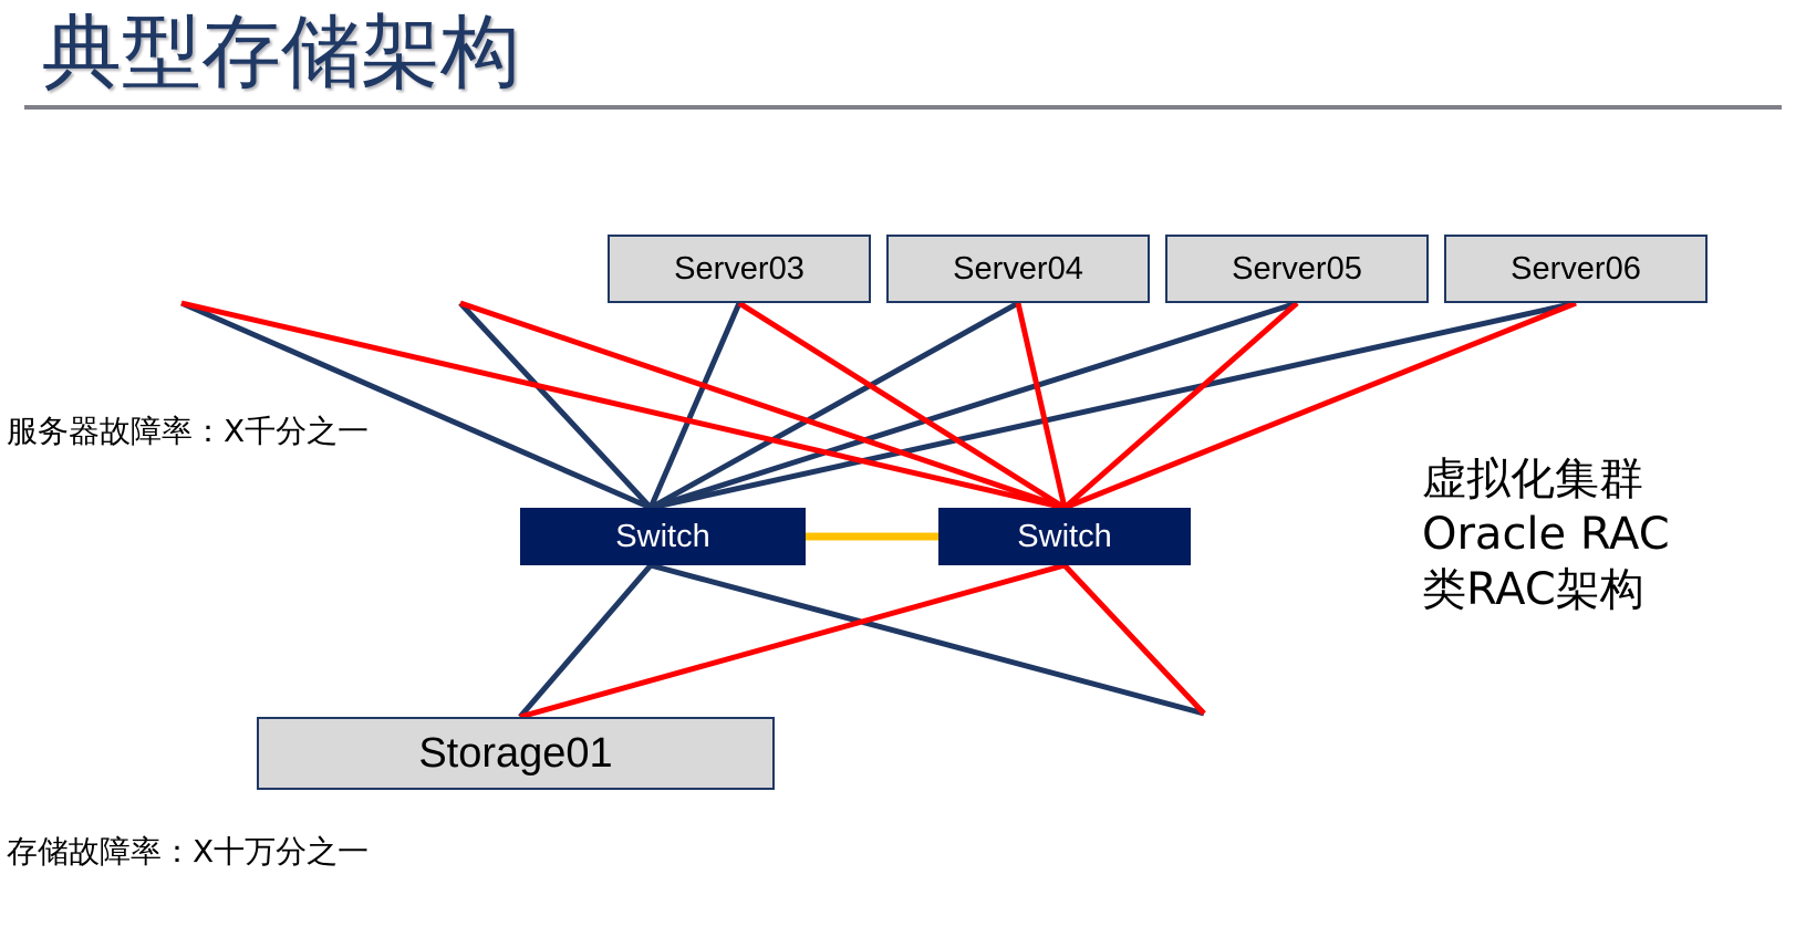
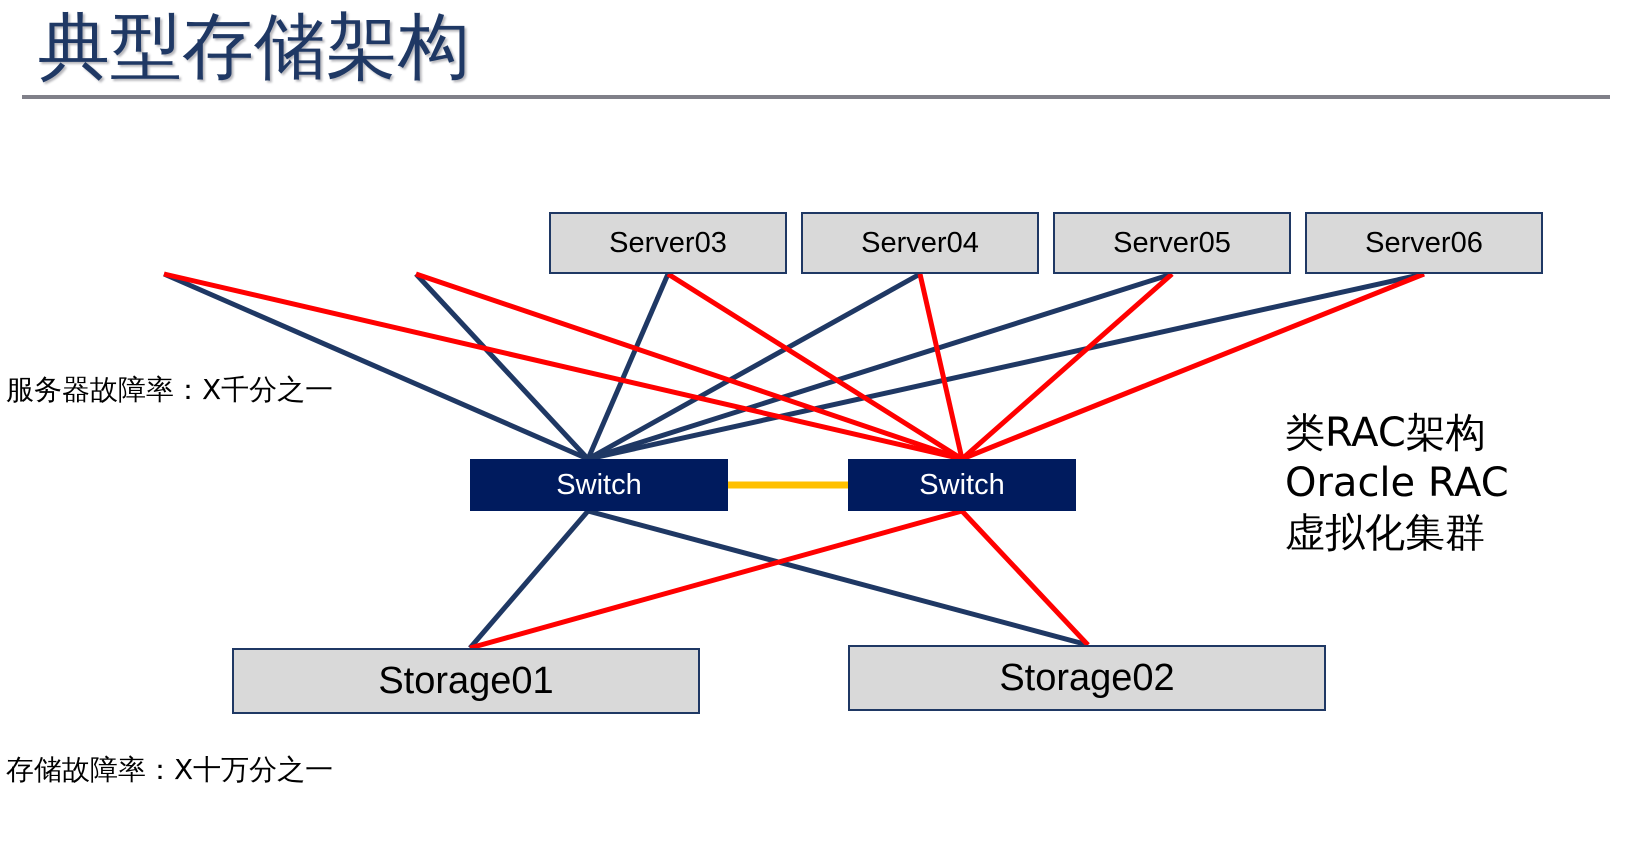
  典型存储架构
  Server03
  Server04
  Server05
  Server06
  Switch
  Switch
  Storage01
+ Storage02
  服务器故障率：X千分之一
  存储故障率：X十万分之一
- 虚拟化集群
+ 类RAC架构
  Oracle RAC
- 类RAC架构
+ 虚拟化集群
